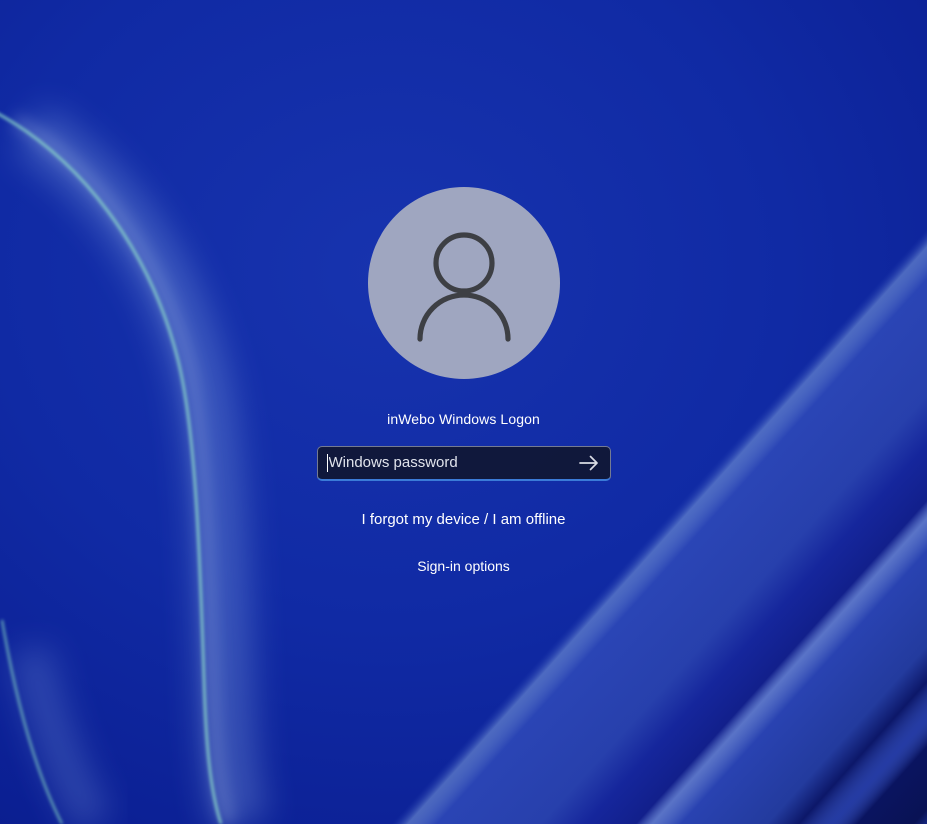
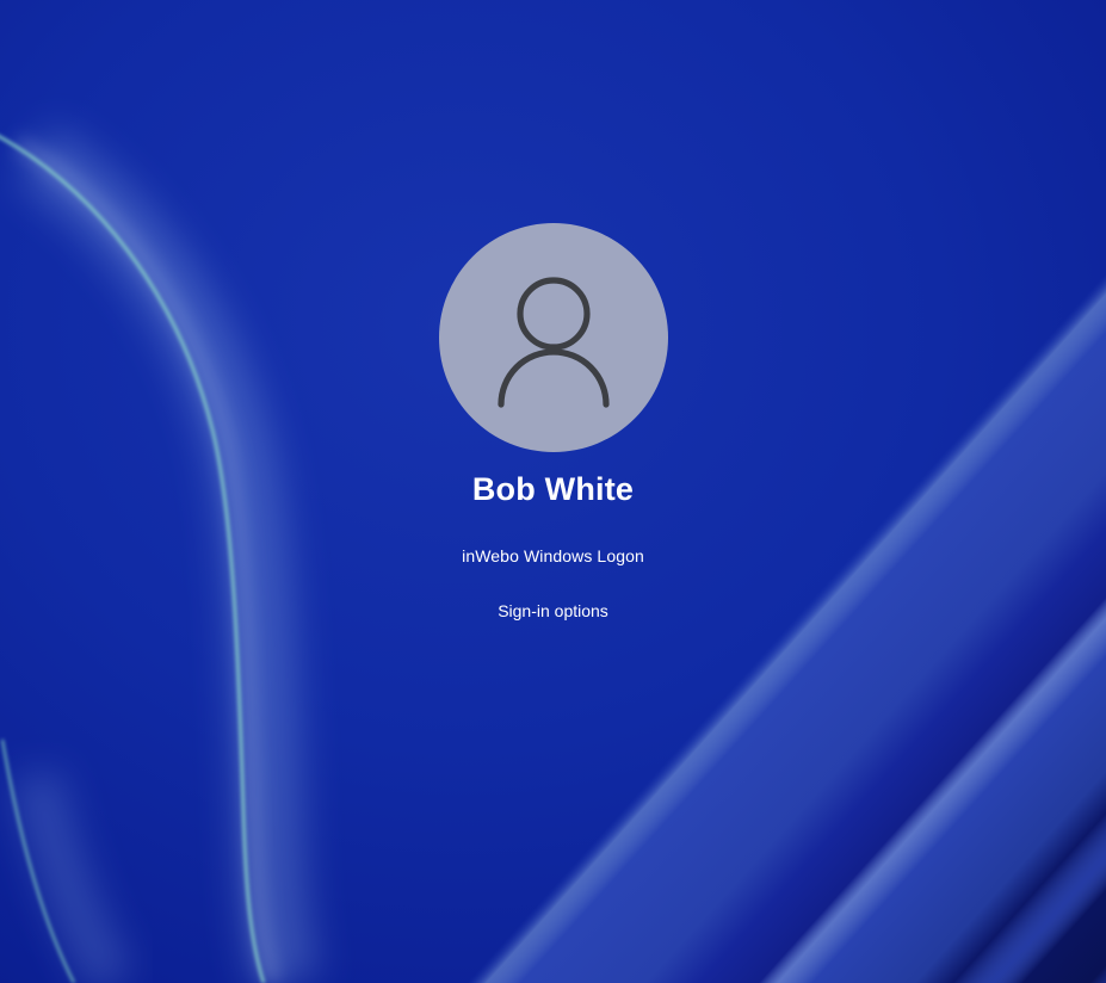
+ Bob White
  inWebo Windows Logon
- Windows password
- I forgot my device / I am offline
  Sign-in options
